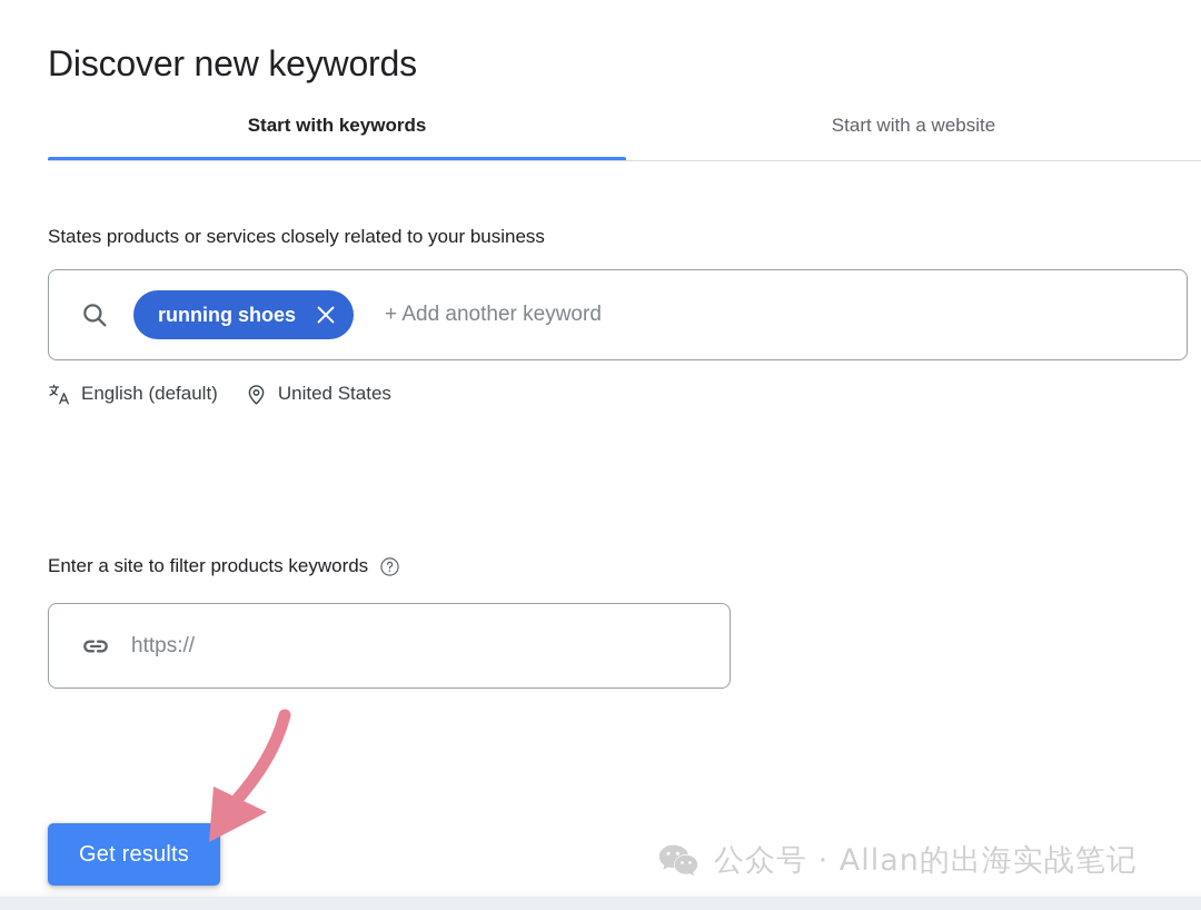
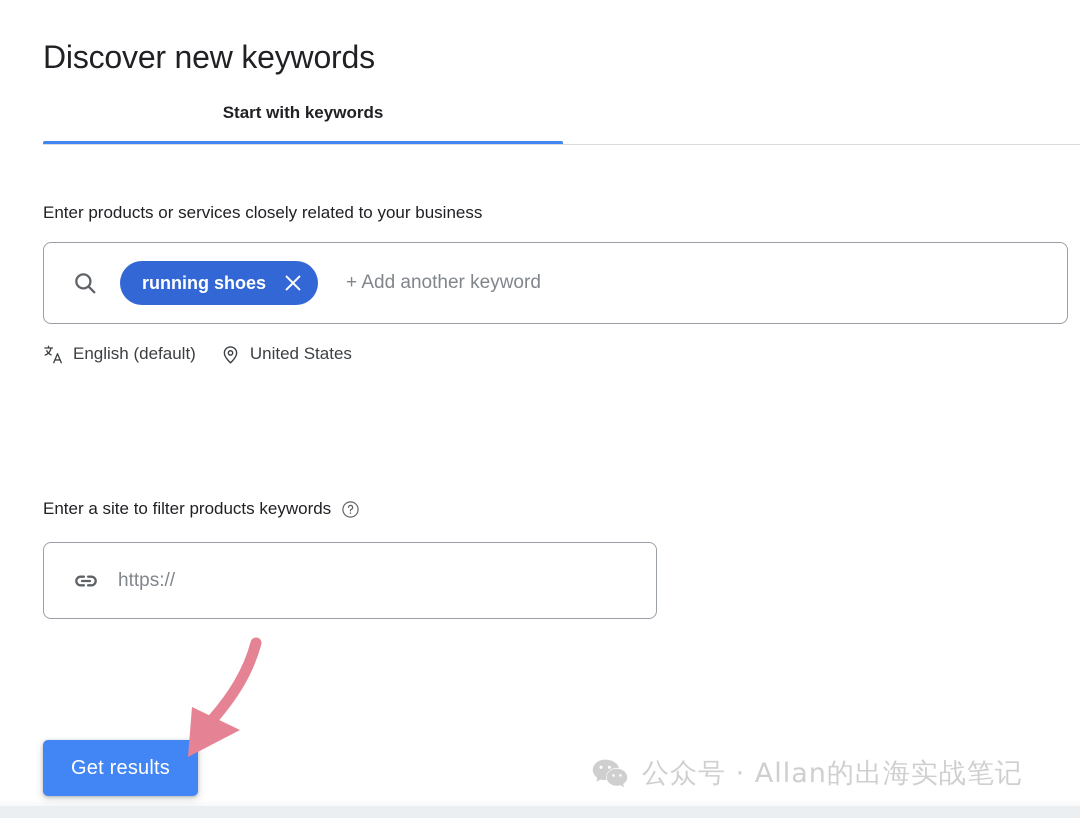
  Discover new keywords
  Start with keywords
- Start with a website
- States products or services closely related to your business
+ Enter products or services closely related to your business
  running shoes
  + Add another keyword
  English (default)
  United States
  Enter a site to filter products keywords
  https://
  Get results
  公众号 · Allan的出海实战笔记
